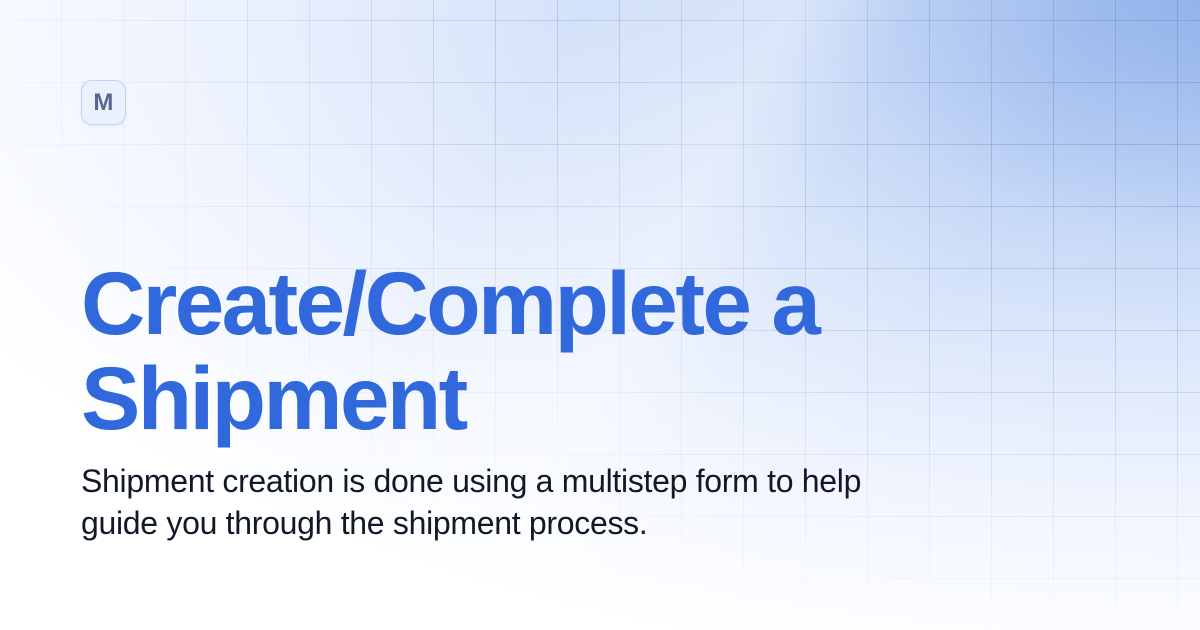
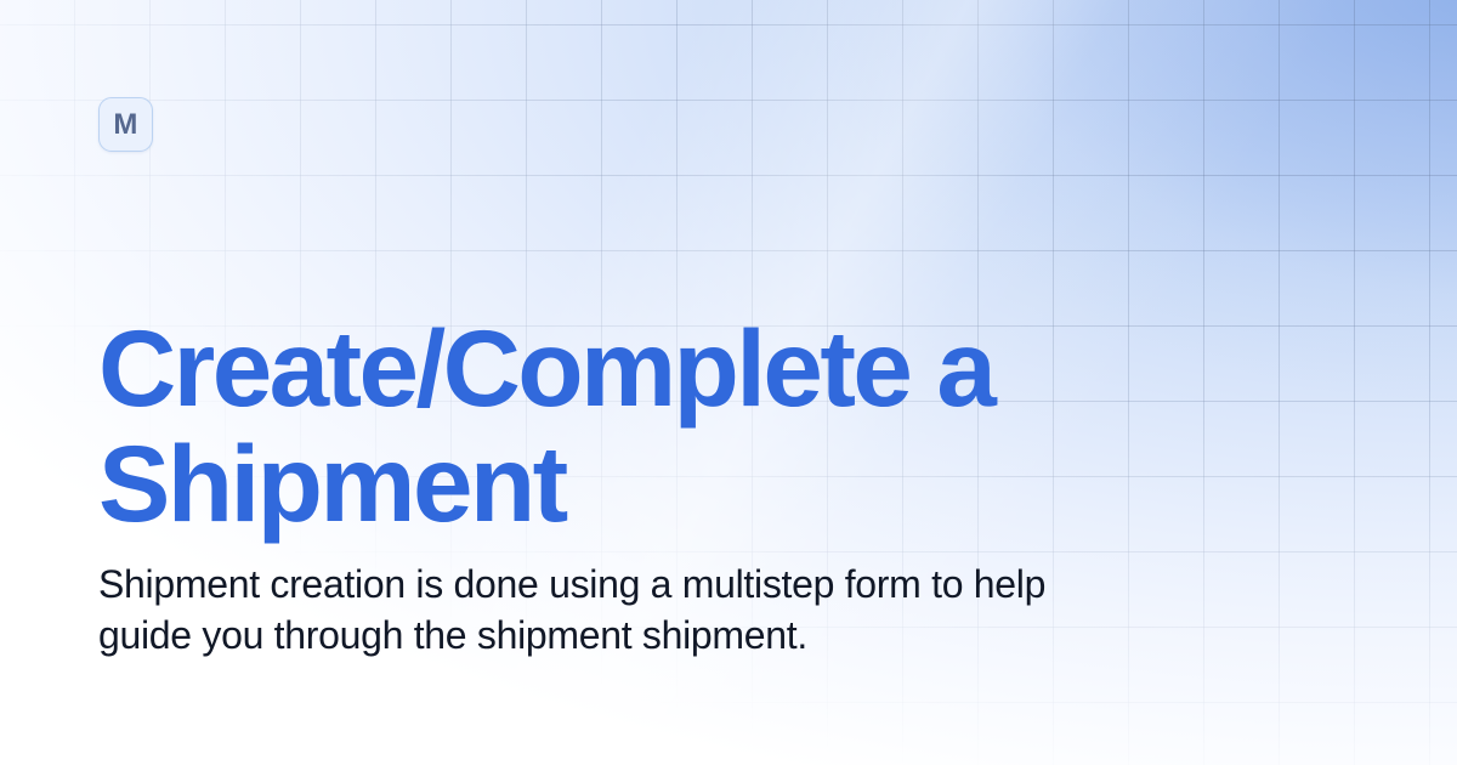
  M
  Create/Complete a Shipment
- Shipment creation is done using a multistep form to help guide you through the shipment process.
+ Shipment creation is done using a multistep form to help guide you through the shipment shipment.
